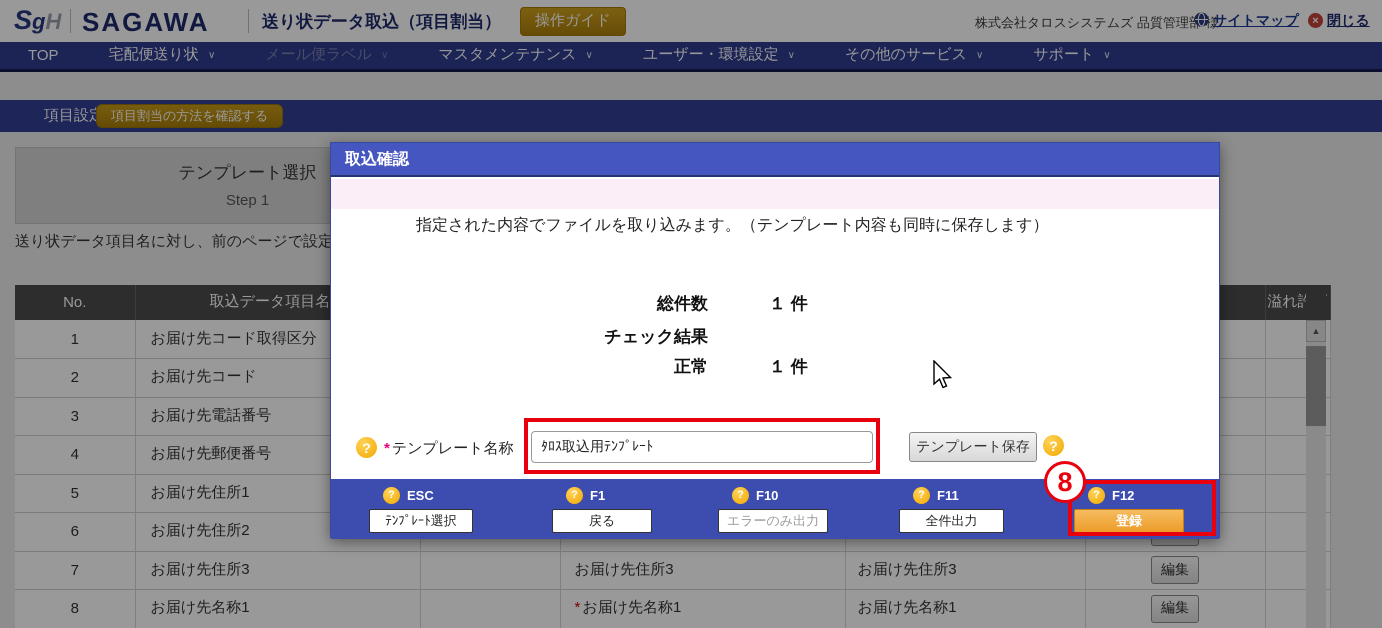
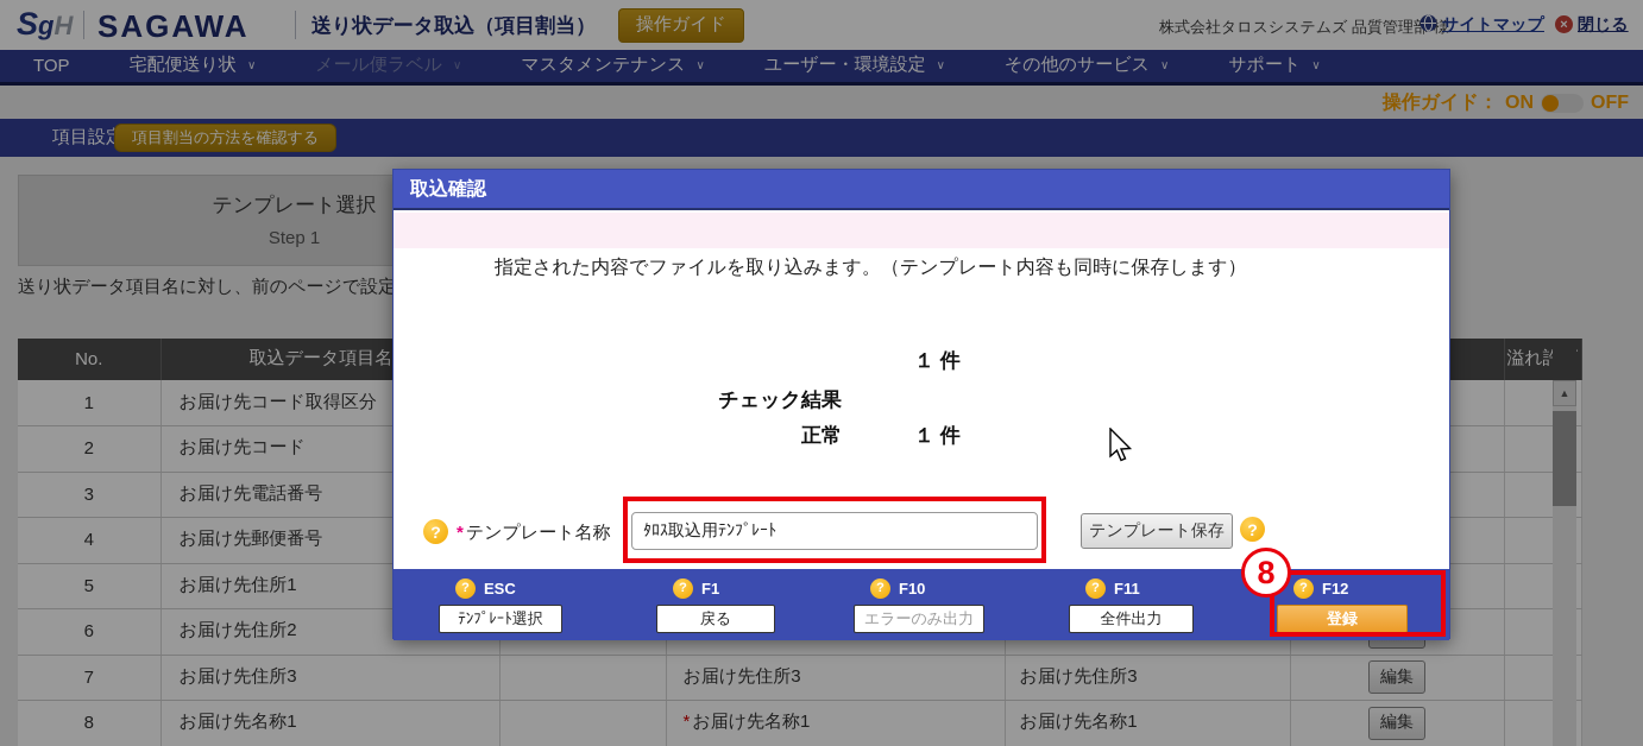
  SgH
  SAGAWA
  送り状データ取込（項目割当）
  操作ガイド
  株式会社タロスシステムズ 品質管理 様
  サイトマップ
  ×
  閉じる
  TOP
  宅配便送り状
  ∨
  メール便ラベル
  ∨
  マスタメンテナンス
  ∨
  ユーザー・環境設定
  ∨
  その他のサービス
  ∨
  サポート
  ∨
+ 操作ガイド：
+ ON
+ OFF
  項目設
  項目割当の方法を確認する
  テンプレート選択
  Step 1
  送り状データ項目名に対し、前のページで設定
  No.	取込データ項目名					溢れ
  1	お届け先コード取得区分
  2	お届け先コード
  3	お届け先電話番号
  4	お届け先郵便番号
  5	お届け先住所1
  7	お届け先住所3		お届け先住所3	お届け先住所3	編集
  8	お届け先名称1		*お届け先名称1	お届け先名称1	編集
  ▲
  取込確認
  指定された内容でファイルを取り込みます。（テンプレート内容も同時に保存します）
- 総件数
  １ 件
  チェック結果
  正常
  １ 件
  ?
  *テンプレート名称
  ﾀﾛｽ取込用ﾃﾝﾌﾟﾚｰﾄ
  テンプレート保存
  ?
  ?
  ESC
  ﾃﾝﾌﾟﾚｰﾄ選択
  ?
  F1
  戻る
  ?
  F10
  エラーのみ出力
  ?
  F11
  全件出力
  ?
  F12
  登録
  8
